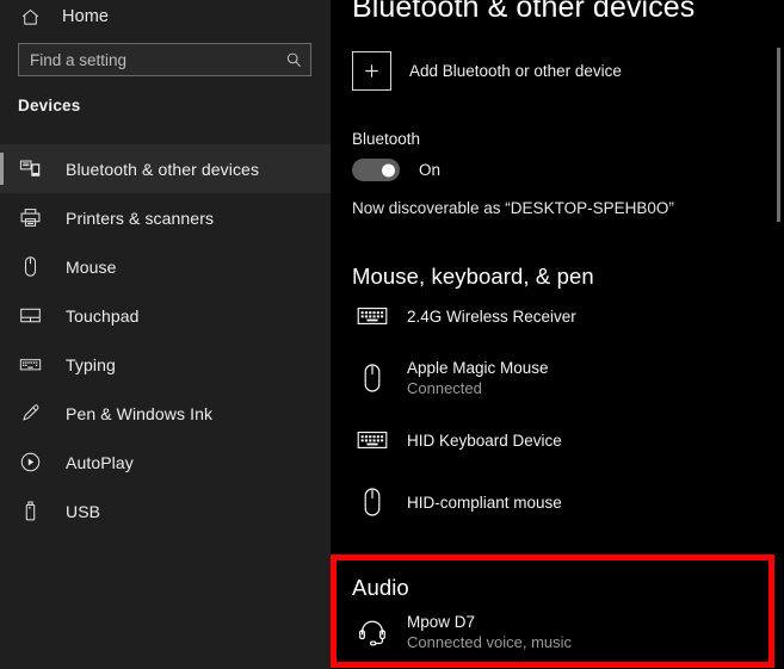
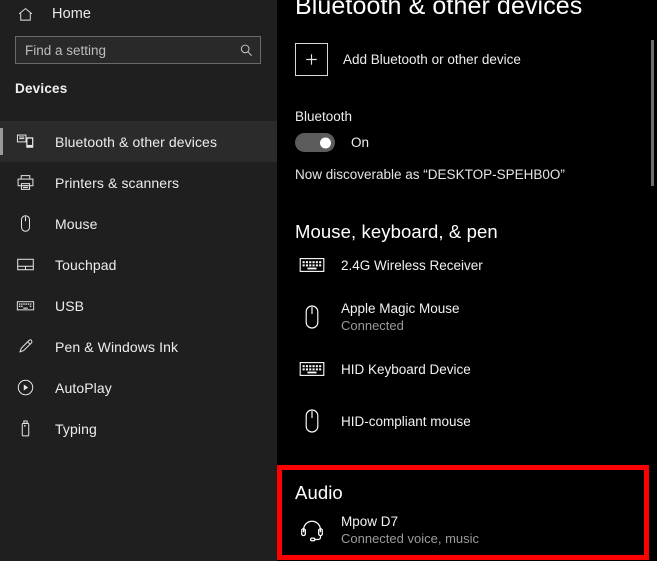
  Home
  Find a setting
  Devices
  Bluetooth & other devices
  Printers & scanners
  Mouse
  Touchpad
- Typing
+ USB
  Pen & Windows Ink
  AutoPlay
- USB
+ Typing
  Bluetooth & other devices
  Add Bluetooth or other device
  Bluetooth
  On
  Now discoverable as “DESKTOP-SPEHB0O”
  Mouse, keyboard, & pen
  2.4G Wireless Receiver
  Apple Magic Mouse
  Connected
  HID Keyboard Device
  HID-compliant mouse
  Audio
  Mpow D7
  Connected voice, music
